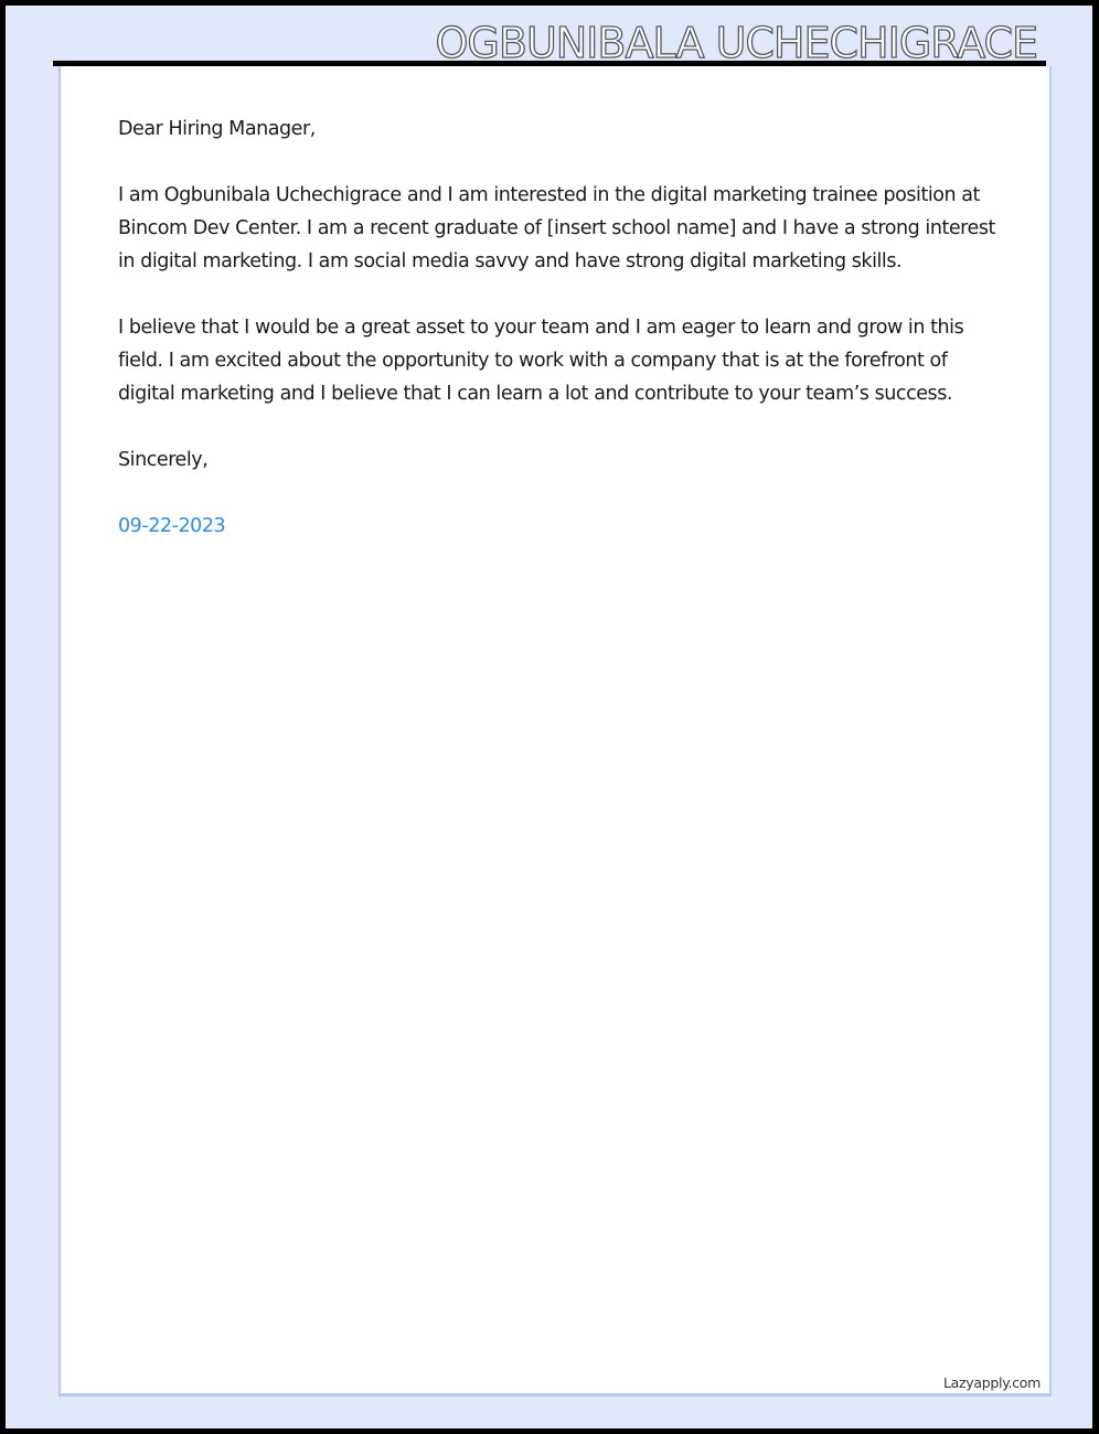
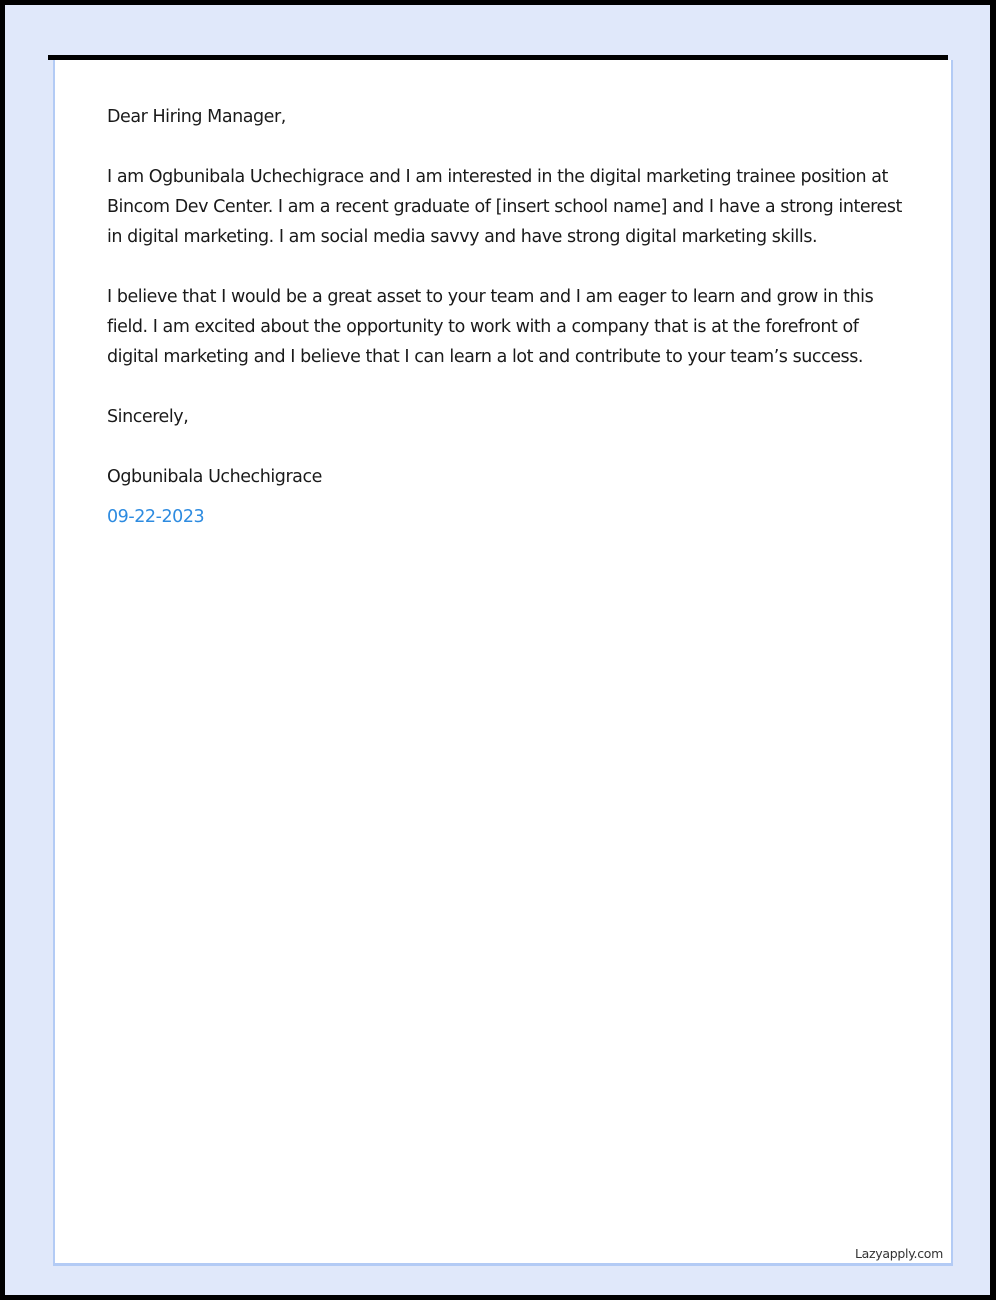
- OGBUNIBALA UCHECHIGRACE
  Dear Hiring Manager,
  I am Ogbunibala Uchechigrace and I am interested in the digital marketing trainee position at Bincom Dev Center. I am a recent graduate of [insert school name] and I have a strong interest in digital marketing. I am social media savvy and have strong digital marketing skills.
  I believe that I would be a great asset to your team and I am eager to learn and grow in this field. I am excited about the opportunity to work with a company that is at the forefront of digital marketing and I believe that I can learn a lot and contribute to your team’s success.
  Sincerely,
+ Ogbunibala Uchechigrace
  09-22-2023
  Lazyapply.com
